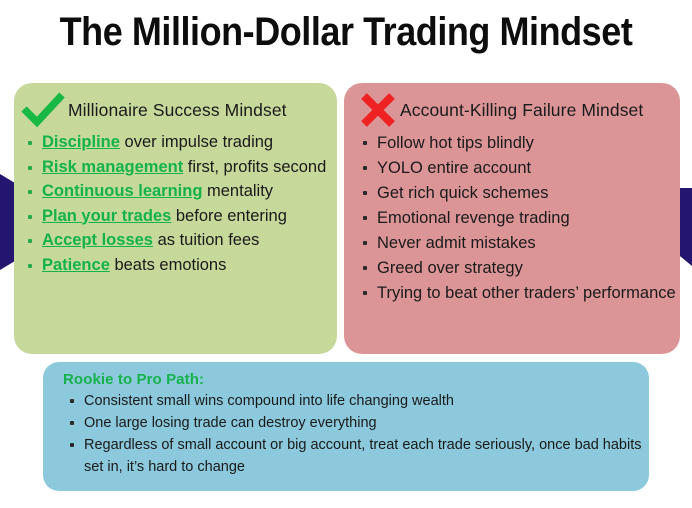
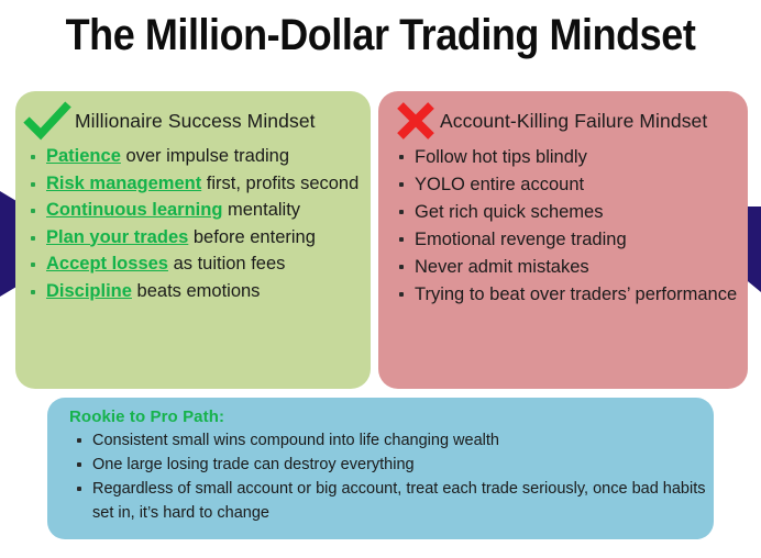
  The Million-Dollar Trading Mindset
  Millionaire Success Mindset
- Discipline over impulse trading
+ Patience over impulse trading
  Risk management first, profits second
  Continuous learning mentality
  Plan your trades before entering
  Accept losses as tuition fees
- Patience beats emotions
+ Discipline beats emotions
  Account-Killing Failure Mindset
  Follow hot tips blindly
  YOLO entire account
  Get rich quick schemes
  Emotional revenge trading
  Never admit mistakes
- Greed over strategy
- Trying to beat other traders’ performance
+ Trying to beat over traders’ performance
  Rookie to Pro Path:
  Consistent small wins compound into life changing wealth
  One large losing trade can destroy everything
  Regardless of small account or big account, treat each trade seriously, once bad habits set in, it’s hard to change
